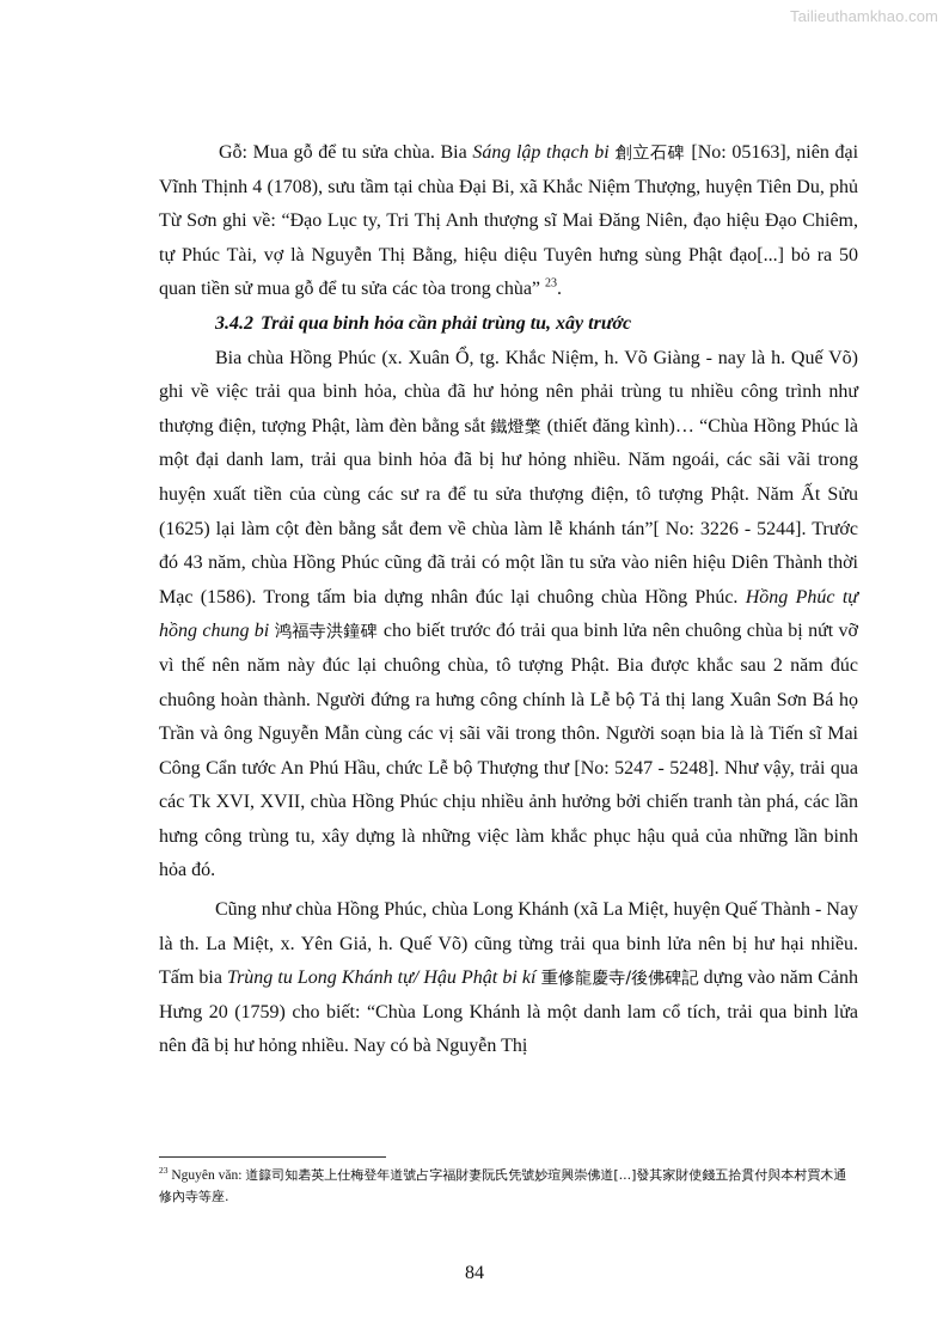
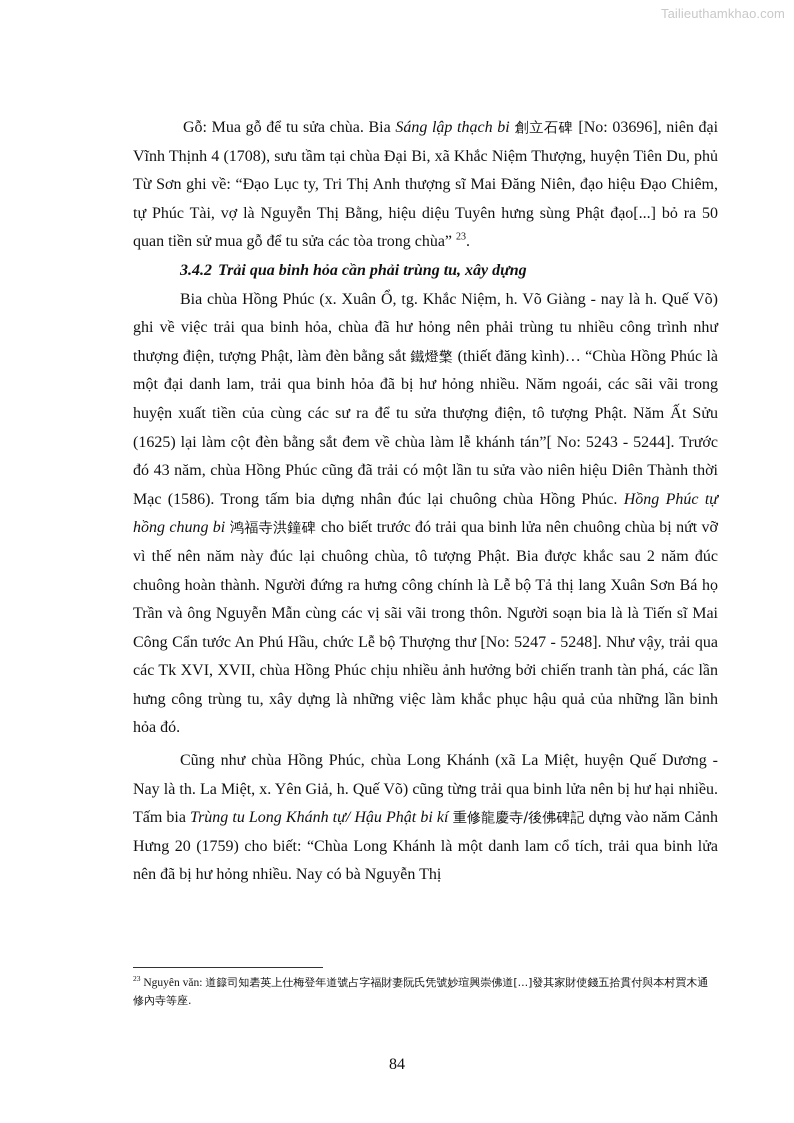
  Tailieuthamkhao.com
- Gỗ: Mua gỗ để tu sửa chùa. Bia Sáng lập thạch bi 創立石碑 [No: 05163], niên đại Vĩnh Thịnh 4 (1708), sưu tầm tại chùa Đại Bi, xã Khắc Niệm Thượng, huyện Tiên Du, phủ Từ Sơn ghi về: “Đạo Lục ty, Tri Thị Anh thượng sĩ Mai Đăng Niên, đạo hiệu Đạo Chiêm, tự Phúc Tài, vợ là Nguyễn Thị Bằng, hiệu diệu Tuyên hưng sùng Phật đạo[...] bỏ ra 50 quan tiền sử mua gỗ để tu sửa các tòa trong chùa” 23.
+ Gỗ: Mua gỗ để tu sửa chùa. Bia Sáng lập thạch bi 創立石碑 [No: 03696], niên đại Vĩnh Thịnh 4 (1708), sưu tầm tại chùa Đại Bi, xã Khắc Niệm Thượng, huyện Tiên Du, phủ Từ Sơn ghi về: “Đạo Lục ty, Tri Thị Anh thượng sĩ Mai Đăng Niên, đạo hiệu Đạo Chiêm, tự Phúc Tài, vợ là Nguyễn Thị Bằng, hiệu diệu Tuyên hưng sùng Phật đạo[...] bỏ ra 50 quan tiền sử mua gỗ để tu sửa các tòa trong chùa” 23.
- 3.4.2 Trải qua binh hỏa cần phải trùng tu, xây trước
+ 3.4.2 Trải qua binh hỏa cần phải trùng tu, xây dựng
- Bia chùa Hồng Phúc (x. Xuân Ổ, tg. Khắc Niệm, h. Võ Giàng - nay là h. Quế Võ) ghi về việc trải qua binh hỏa, chùa đã hư hỏng nên phải trùng tu nhiều công trình như thượng điện, tượng Phật, làm đèn bằng sắt 鐵燈檠 (thiết đăng kình)… “Chùa Hồng Phúc là một đại danh lam, trải qua binh hỏa đã bị hư hỏng nhiều. Năm ngoái, các sãi vãi trong huyện xuất tiền của cùng các sư ra để tu sửa thượng điện, tô tượng Phật. Năm Ất Sửu (1625) lại làm cột đèn bằng sắt đem về chùa làm lễ khánh tán”[ No: 3226 - 5244]. Trước đó 43 năm, chùa Hồng Phúc cũng đã trải có một lần tu sửa vào niên hiệu Diên Thành thời Mạc (1586). Trong tấm bia dựng nhân đúc lại chuông chùa Hồng Phúc. Hồng Phúc tự hồng chung bi 鸿福寺洪鐘碑 cho biết trước đó trải qua binh lửa nên chuông chùa bị nứt vỡ vì thế nên năm này đúc lại chuông chùa, tô tượng Phật. Bia được khắc sau 2 năm đúc chuông hoàn thành. Người đứng ra hưng công chính là Lễ bộ Tả thị lang Xuân Sơn Bá họ Trần và ông Nguyễn Mẫn cùng các vị sãi vãi trong thôn. Người soạn bia là là Tiến sĩ Mai Công Cẩn tước An Phú Hầu, chức Lễ bộ Thượng thư [No: 5247 - 5248]. Như vậy, trải qua các Tk XVI, XVII, chùa Hồng Phúc chịu nhiều ảnh hưởng bởi chiến tranh tàn phá, các lần hưng công trùng tu, xây dựng là những việc làm khắc phục hậu quả của những lần binh hỏa đó.
+ Bia chùa Hồng Phúc (x. Xuân Ổ, tg. Khắc Niệm, h. Võ Giàng - nay là h. Quế Võ) ghi về việc trải qua binh hỏa, chùa đã hư hỏng nên phải trùng tu nhiều công trình như thượng điện, tượng Phật, làm đèn bằng sắt 鐵燈檠 (thiết đăng kình)… “Chùa Hồng Phúc là một đại danh lam, trải qua binh hỏa đã bị hư hỏng nhiều. Năm ngoái, các sãi vãi trong huyện xuất tiền của cùng các sư ra để tu sửa thượng điện, tô tượng Phật. Năm Ất Sửu (1625) lại làm cột đèn bằng sắt đem về chùa làm lễ khánh tán”[ No: 5243 - 5244]. Trước đó 43 năm, chùa Hồng Phúc cũng đã trải có một lần tu sửa vào niên hiệu Diên Thành thời Mạc (1586). Trong tấm bia dựng nhân đúc lại chuông chùa Hồng Phúc. Hồng Phúc tự hồng chung bi 鸿福寺洪鐘碑 cho biết trước đó trải qua binh lửa nên chuông chùa bị nứt vỡ vì thế nên năm này đúc lại chuông chùa, tô tượng Phật. Bia được khắc sau 2 năm đúc chuông hoàn thành. Người đứng ra hưng công chính là Lễ bộ Tả thị lang Xuân Sơn Bá họ Trần và ông Nguyễn Mẫn cùng các vị sãi vãi trong thôn. Người soạn bia là là Tiến sĩ Mai Công Cẩn tước An Phú Hầu, chức Lễ bộ Thượng thư [No: 5247 - 5248]. Như vậy, trải qua các Tk XVI, XVII, chùa Hồng Phúc chịu nhiều ảnh hưởng bởi chiến tranh tàn phá, các lần hưng công trùng tu, xây dựng là những việc làm khắc phục hậu quả của những lần binh hỏa đó.
- Cũng như chùa Hồng Phúc, chùa Long Khánh (xã La Miệt, huyện Quế Thành - Nay là th. La Miệt, x. Yên Giả, h. Quế Võ) cũng từng trải qua binh lửa nên bị hư hại nhiều. Tấm bia Trùng tu Long Khánh tự/ Hậu Phật bi kí 重修龍慶寺/後佛碑記 dựng vào năm Cảnh Hưng 20 (1759) cho biết: “Chùa Long Khánh là một danh lam cổ tích, trải qua binh lửa nên đã bị hư hỏng nhiều. Nay có bà Nguyễn Thị
+ Cũng như chùa Hồng Phúc, chùa Long Khánh (xã La Miệt, huyện Quế Dương - Nay là th. La Miệt, x. Yên Giả, h. Quế Võ) cũng từng trải qua binh lửa nên bị hư hại nhiều. Tấm bia Trùng tu Long Khánh tự/ Hậu Phật bi kí 重修龍慶寺/後佛碑記 dựng vào năm Cảnh Hưng 20 (1759) cho biết: “Chùa Long Khánh là một danh lam cổ tích, trải qua binh lửa nên đã bị hư hỏng nhiều. Nay có bà Nguyễn Thị
  23 Nguyên văn: 道籙司知砉英上仕梅登年道號占字福財妻阮氏凭號妙瑄興崇佛道[...]發其家財使錢五拾貫付與本村買木通修內寺等座.
  84
